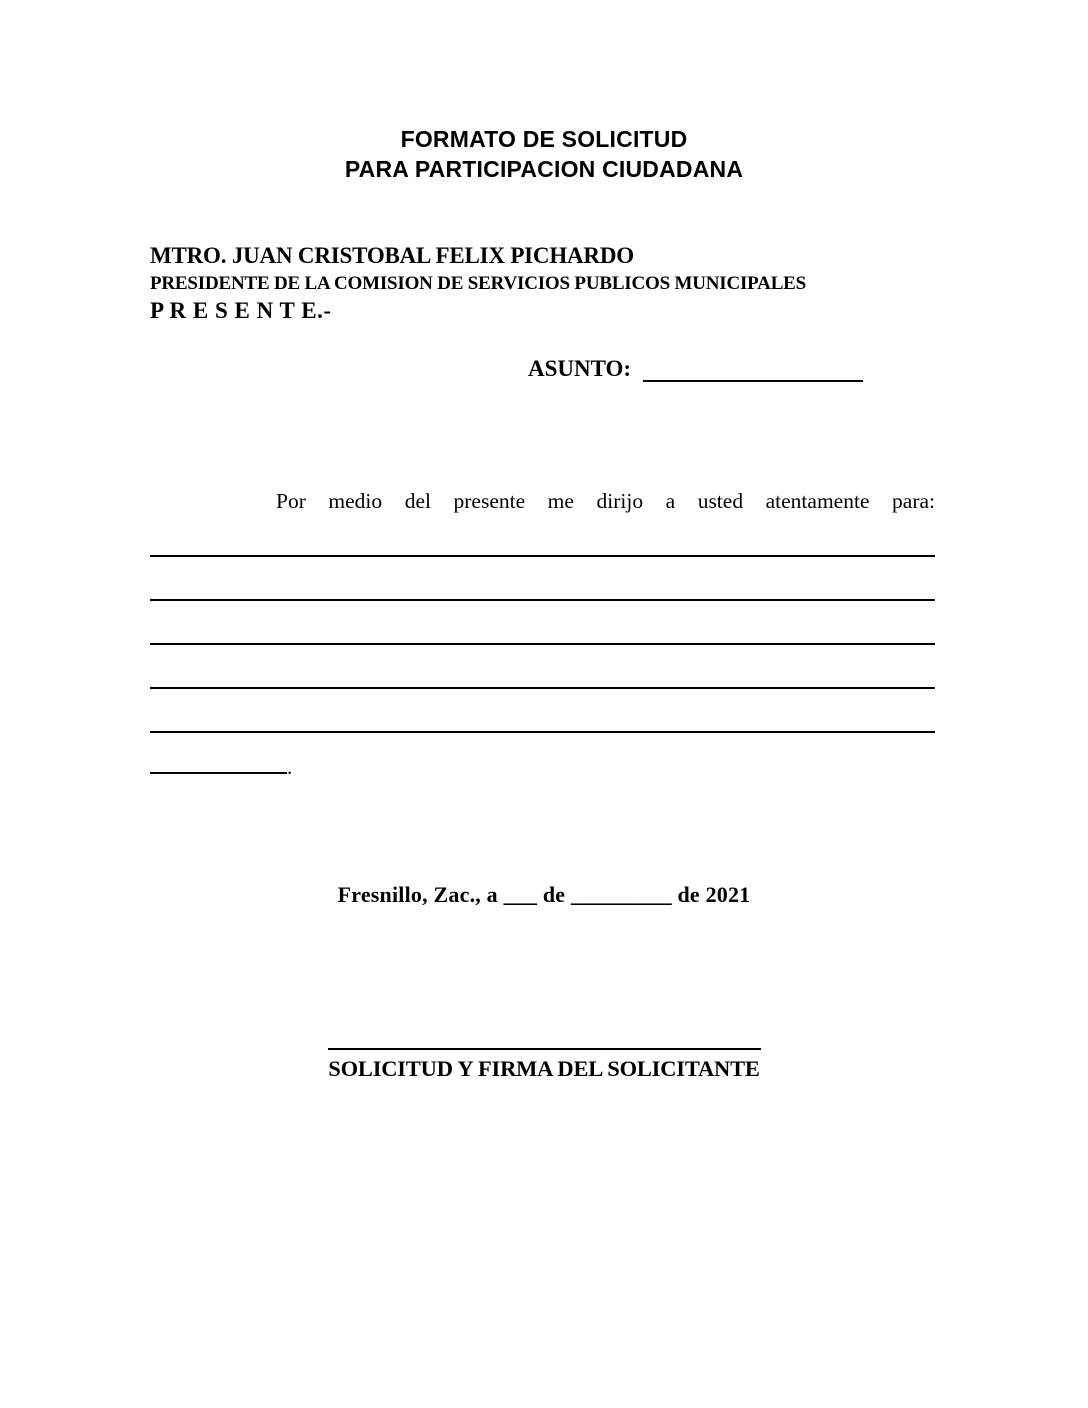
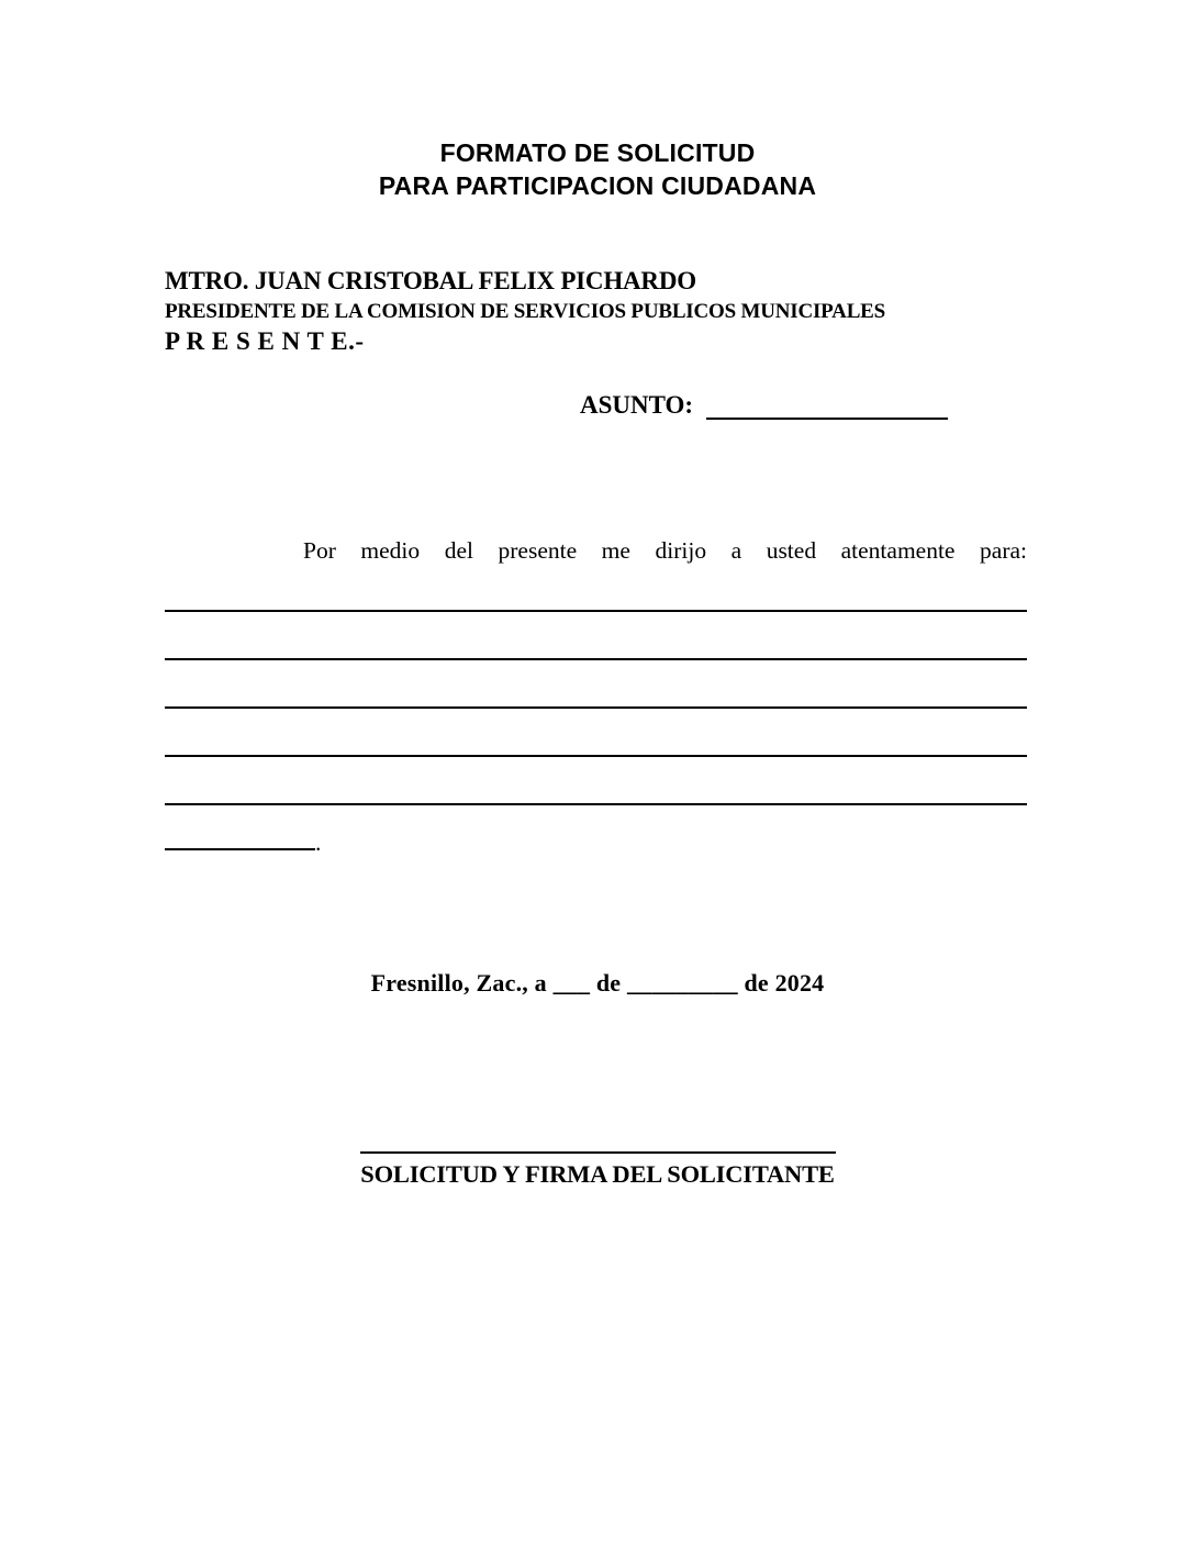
  FORMATO DE SOLICITUD
  PARA PARTICIPACION CIUDADANA
  MTRO. JUAN CRISTOBAL FELIX PICHARDO
  PRESIDENTE DE LA COMISION DE SERVICIOS PUBLICOS MUNICIPALES
  P R E S E N T E.-
  ASUNTO:
  Por medio del presente me dirijo a usted atentamente para:
  .
- Fresnillo, Zac., a ___ de _________ de 2021
+ Fresnillo, Zac., a ___ de _________ de 2024
  SOLICITUD Y FIRMA DEL SOLICITANTE
